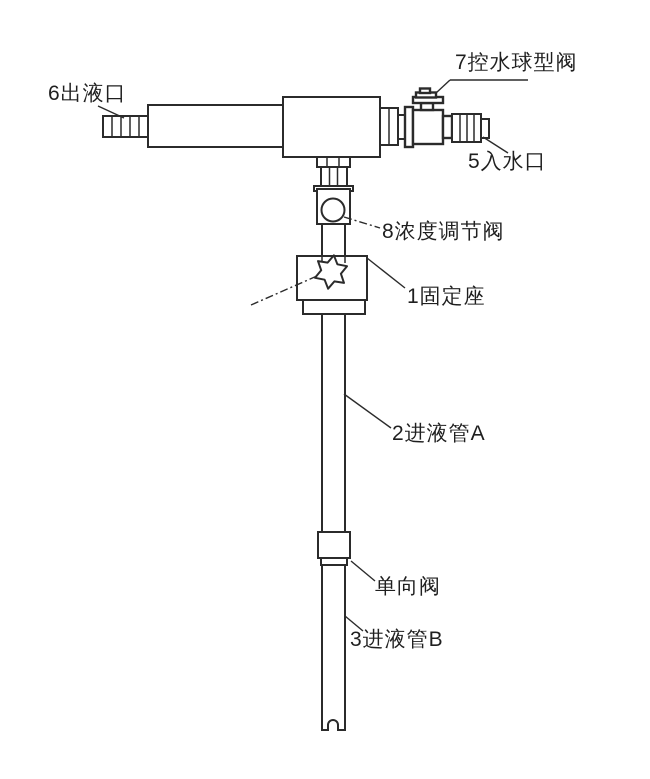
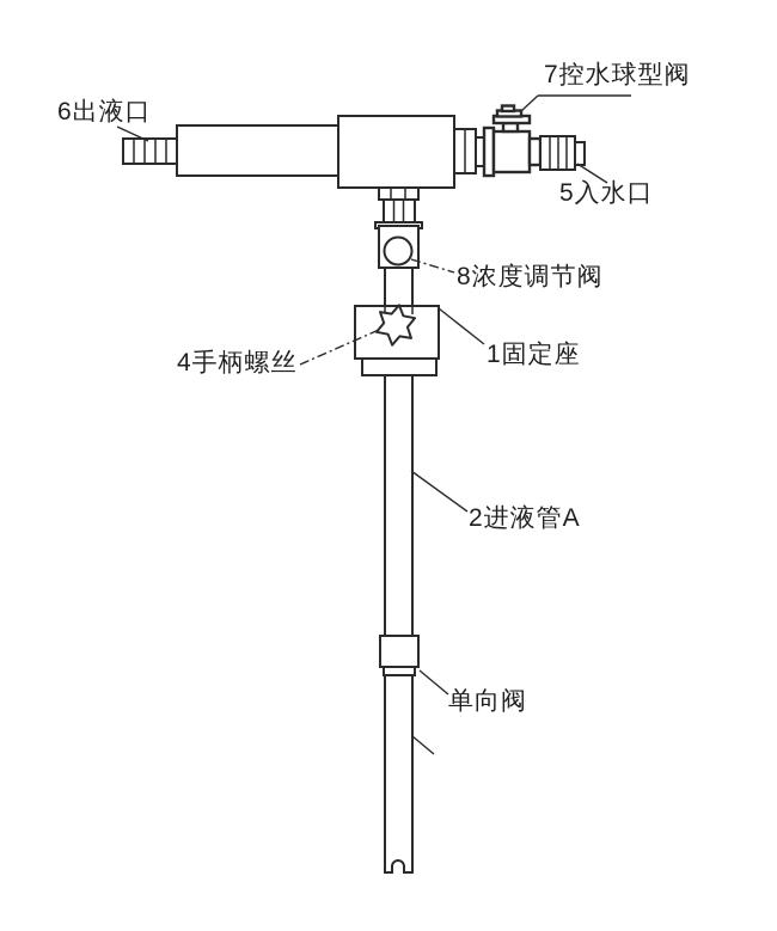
  6出液口
  7控水球型阀
  5入水口
  8浓度调节阀
+ 4手柄螺丝
  1固定座
  2进液管A
  单向阀
- 3进液管B
